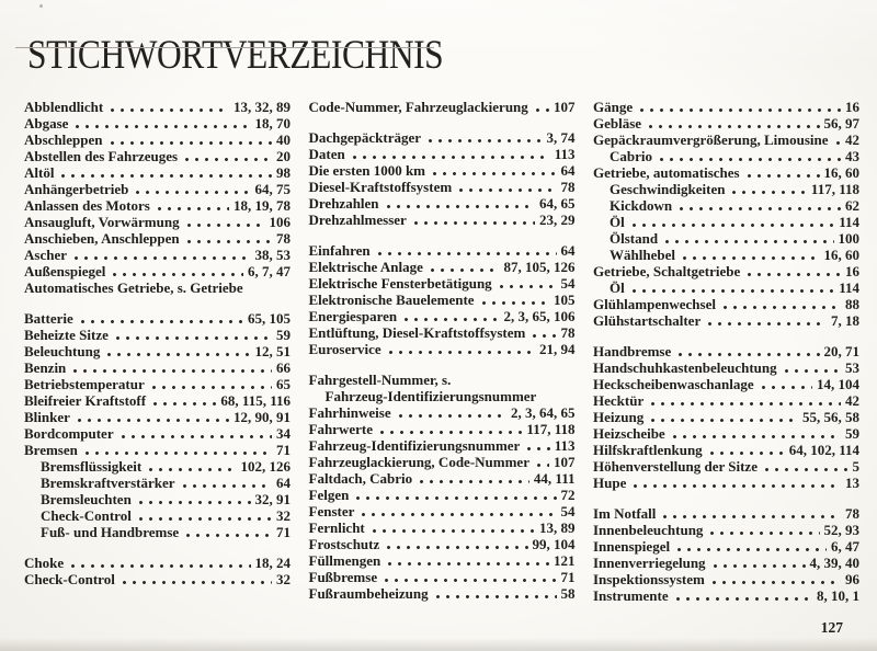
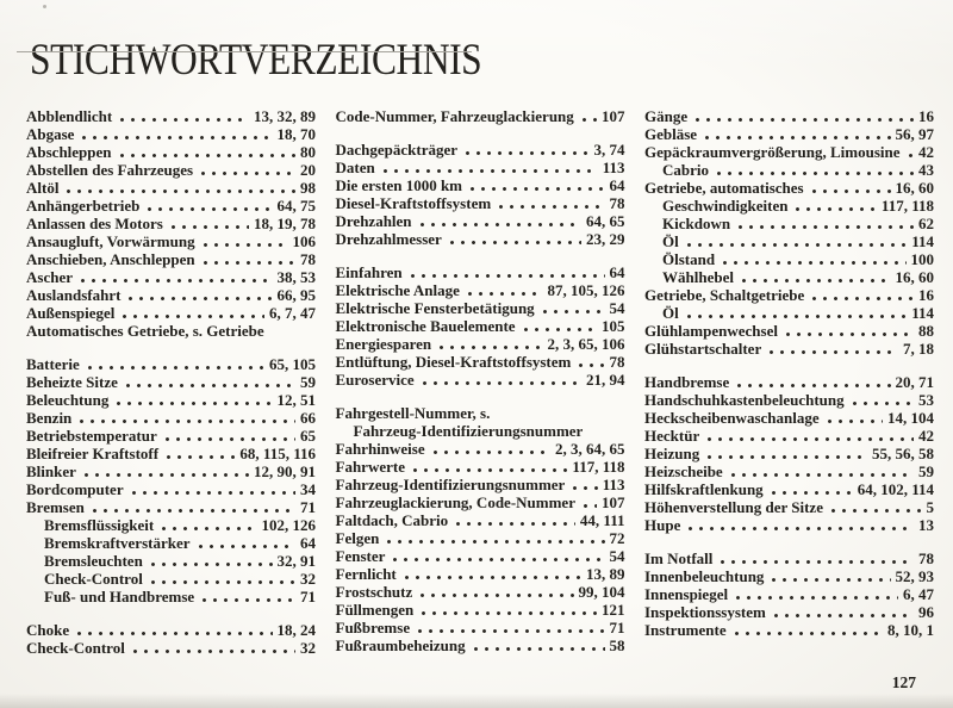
  STICHWORTVERZEICHNIS
  Abblendlicht
  13, 32, 89
  Abgase
  18, 70
  Abschleppen
- 40
+ 80
  Abstellen des Fahrzeuges
  20
  Altöl
  98
  Anhängerbetrieb
  64, 75
  Anlassen des Motors
  18, 19, 78
  Ansaugluft, Vorwärmung
  106
  Anschieben, Anschleppen
  78
  Ascher
  38, 53
+ Auslandsfahrt
+ 66, 95
  Außenspiegel
  6, 7, 47
  Automatisches Getriebe, s. Getriebe
  Batterie
  65, 105
  Beheizte Sitze
  59
  Beleuchtung
  12, 51
  Benzin
  66
  Betriebstemperatur
  65
  Bleifreier Kraftstoff
  68, 115, 116
  Blinker
  12, 90, 91
  Bordcomputer
  34
  Bremsen
  71
  Bremsflüssigkeit
  102, 126
  Bremskraftverstärker
  64
  Bremsleuchten
  32, 91
  Check-Control
  32
  Fuß- und Handbremse
  71
  Choke
  18, 24
  Check-Control
  32
  Code-Nummer, Fahrzeuglackierung
  107
  Dachgepäckträger
  3, 74
  Daten
  113
  Die ersten 1000 km
  64
  Diesel-Kraftstoffsystem
  78
  Drehzahlen
  64, 65
  Drehzahlmesser
  23, 29
  Einfahren
  64
  Elektrische Anlage
  87, 105, 126
  Elektrische Fensterbetätigung
  54
  Elektronische Bauelemente
  105
  Energiesparen
  2, 3, 65, 106
  Entlüftung, Diesel-Kraftstoffsystem
  78
  Euroservice
  21, 94
  Fahrgestell-Nummer, s.
  Fahrzeug-Identifizierungsnummer
  Fahrhinweise
  2, 3, 64, 65
  Fahrwerte
  117, 118
  Fahrzeug-Identifizierungsnummer
  113
  Fahrzeuglackierung, Code-Nummer
  107
  Faltdach, Cabrio
  44, 111
  Felgen
  72
  Fenster
  54
  Fernlicht
  13, 89
  Frostschutz
  99, 104
  Füllmengen
  121
  Fußbremse
  71
  Fußraumbeheizung
  58
  Gänge
  16
  Gebläse
  56, 97
  Gepäckraumvergrößerung, Limousine
  42
  Cabrio
  43
  Getriebe, automatisches
  16, 60
  Geschwindigkeiten
  117, 118
  Kickdown
  62
  Öl
  114
  Ölstand
  100
  Wählhebel
  16, 60
  Getriebe, Schaltgetriebe
  16
  Öl
  114
  Glühlampenwechsel
  88
  Glühstartschalter
  7, 18
  Handbremse
  20, 71
  Handschuhkastenbeleuchtung
  53
  Heckscheibenwaschanlage
  14, 104
  Hecktür
  42
  Heizung
  55, 56, 58
  Heizscheibe
  59
  Hilfskraftlenkung
  64, 102, 114
  Höhenverstellung der Sitze
  5
  Hupe
  13
  Im Notfall
  78
  Innenbeleuchtung
  52, 93
  Innenspiegel
  6, 47
- Innenverriegelung
- 4, 39, 40
  Inspektionssystem
  96
  Instrumente
  8, 10, 1
  127
